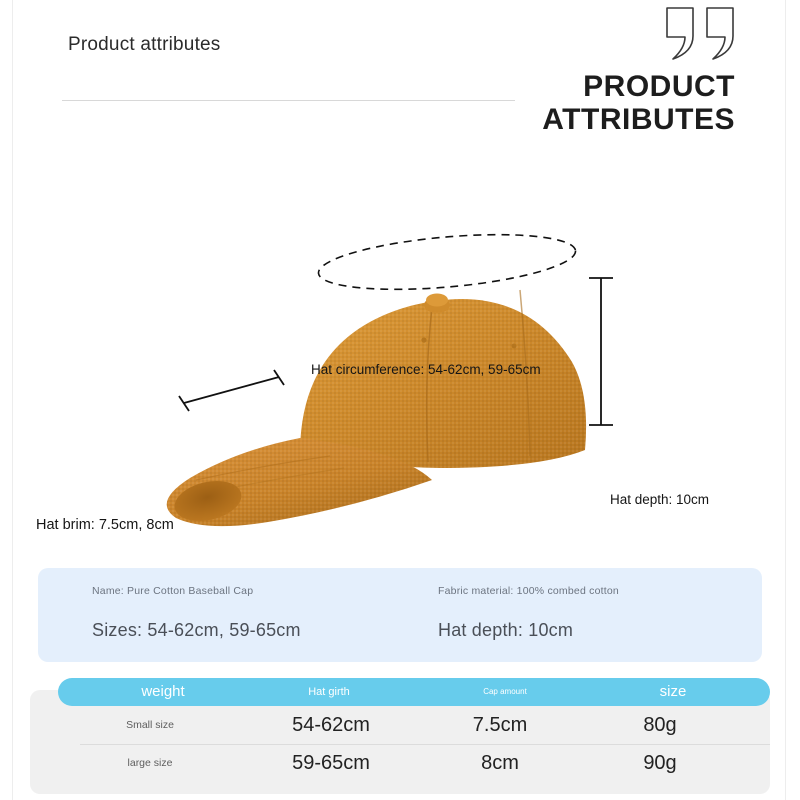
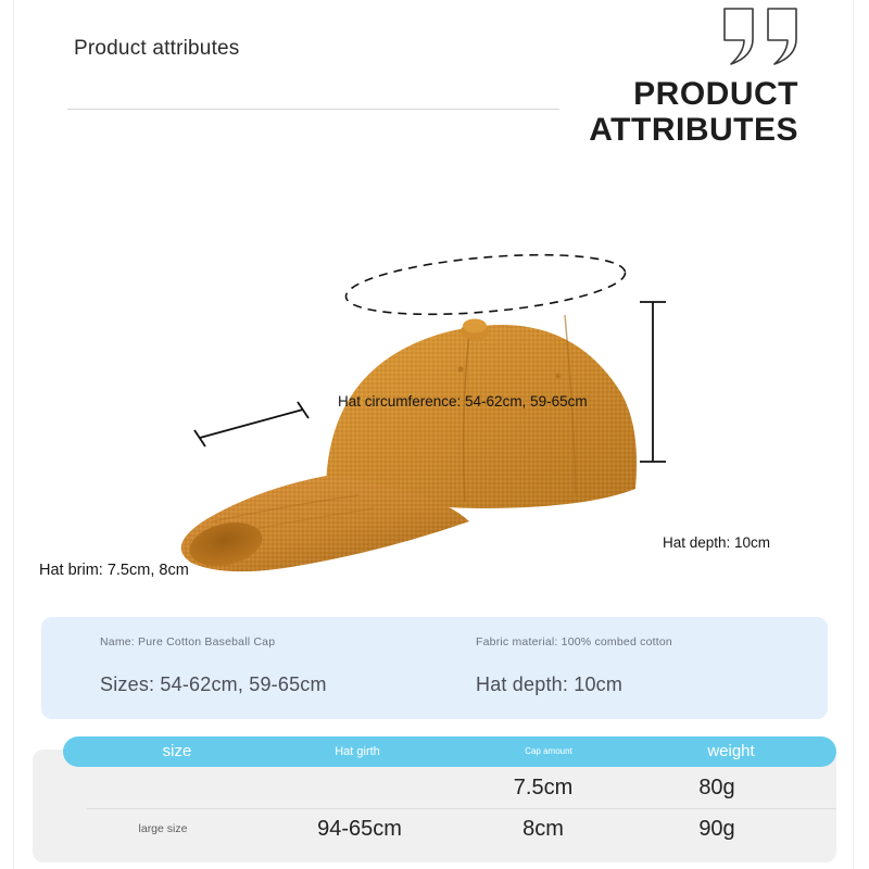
  Product attributes
  PRODUCT
  ATTRIBUTES
  Hat circumference: 54-62cm, 59-65cm
  Hat brim: 7.5cm, 8cm
  Hat depth: 10cm
  Name: Pure Cotton Baseball Cap
  Fabric material: 100% combed cotton
  Sizes: 54-62cm, 59-65cm
  Hat depth: 10cm
- weight
+ size
  Hat girth
  Cap amount
- size
+ weight
- Small size
- 54-62cm
  7.5cm
  80g
  large size
- 59-65cm
+ 94-65cm
  8cm
  90g
